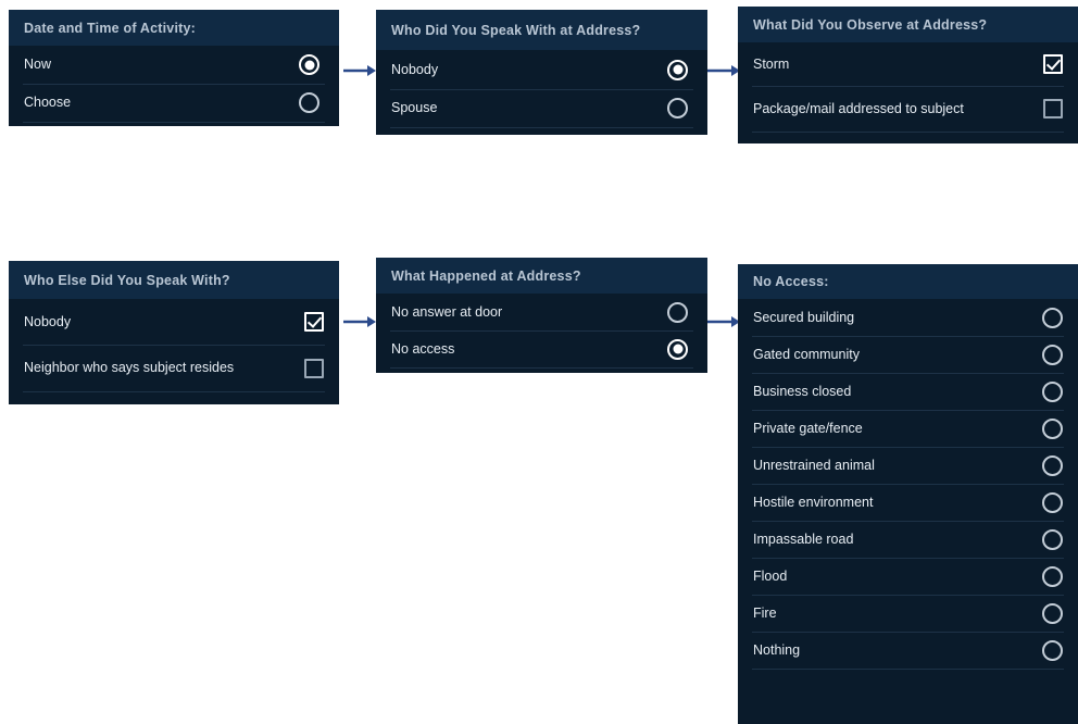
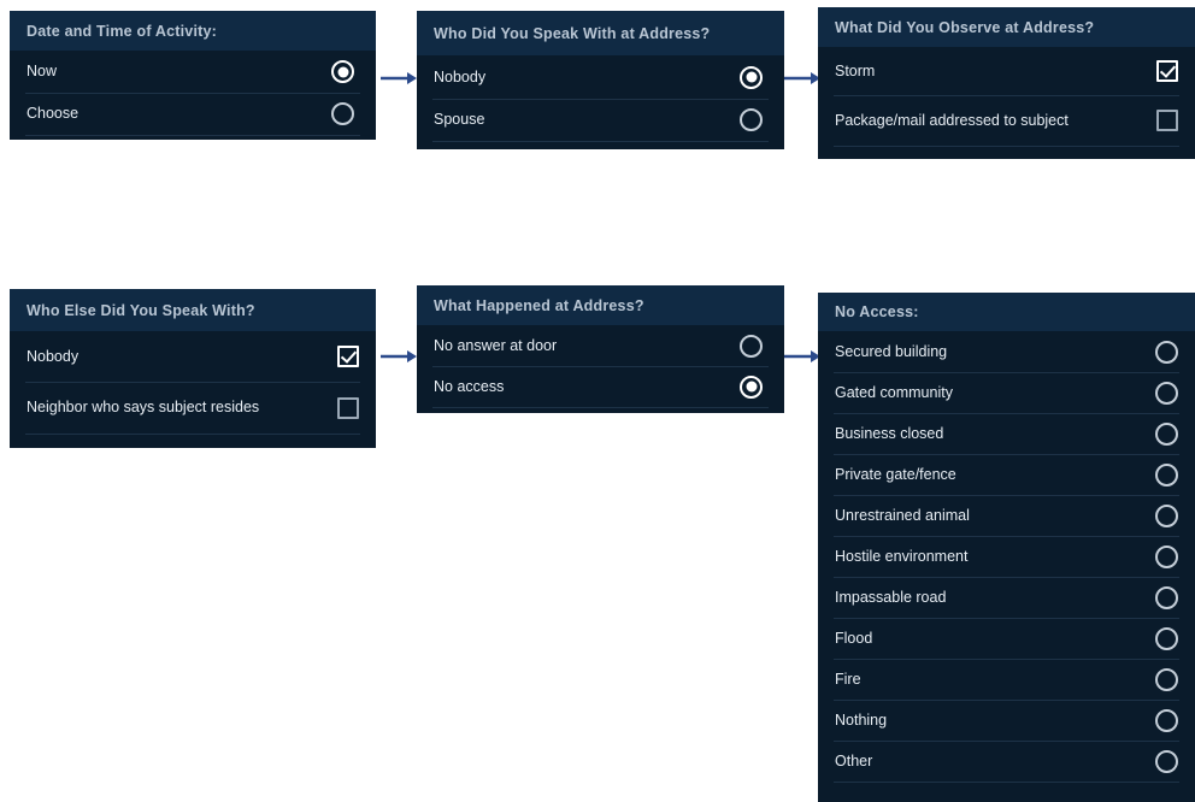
  Date and Time of Activity:
  Now
  Choose
  Who Did You Speak With at Address?
  Nobody
  Spouse
  What Did You Observe at Address?
  Storm
  Package/mail addressed to subject
  Who Else Did You Speak With?
  Nobody
  Neighbor who says subject resides
  What Happened at Address?
  No answer at door
  No access
  No Access:
  Secured building
  Gated community
  Business closed
  Private gate/fence
  Unrestrained animal
  Hostile environment
  Impassable road
  Flood
  Fire
  Nothing
+ Other
